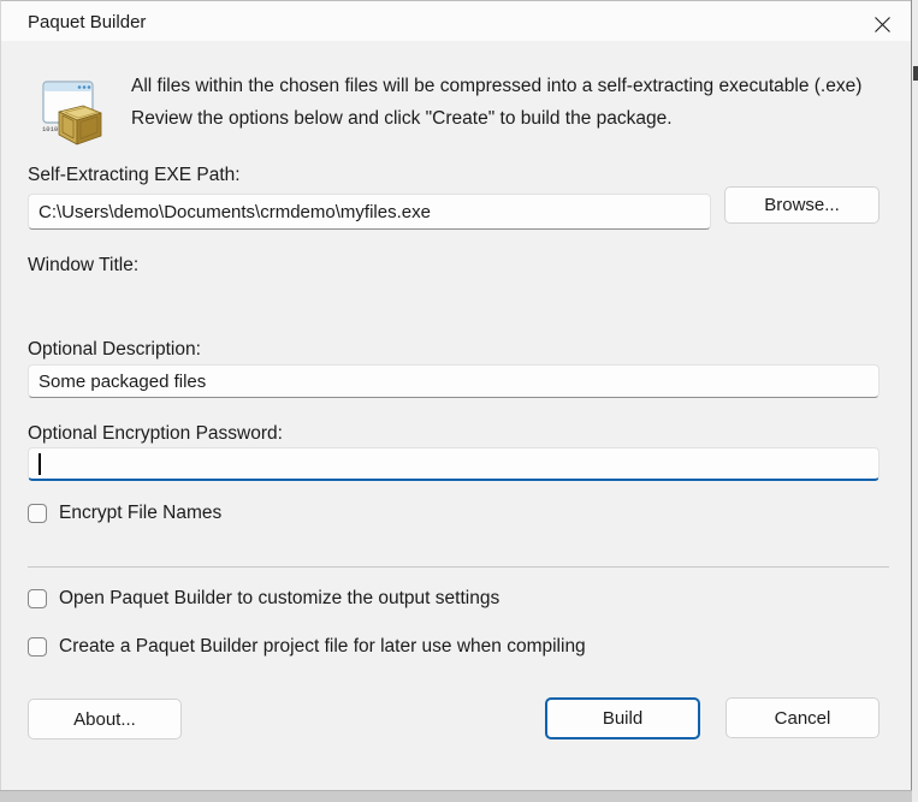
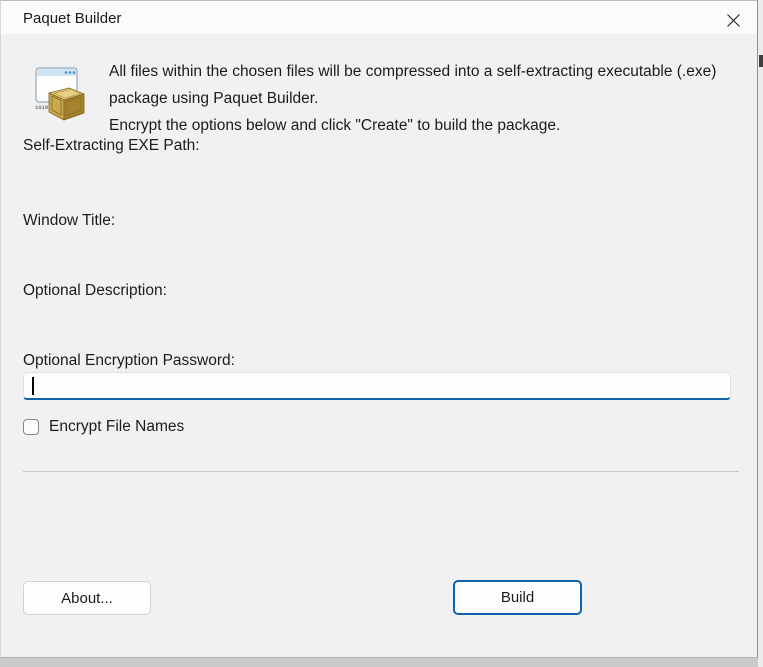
  Paquet Builder
  All files within the chosen files will be compressed into a self-extracting executable (.exe)
+ package using Paquet Builder.
- Review the options below and click "Create" to build the package.
+ Encrypt the options below and click "Create" to build the package.
  Self-Extracting EXE Path:
- C:\Users\demo\Documents\crmdemo\myfiles.exe
- Browse...
  Window Title:
  Optional Description:
- Some packaged files
  Optional Encryption Password:
  Encrypt File Names
- Open Paquet Builder to customize the output settings
- Create a Paquet Builder project file for later use when compiling
  About...
  Build
- Cancel
